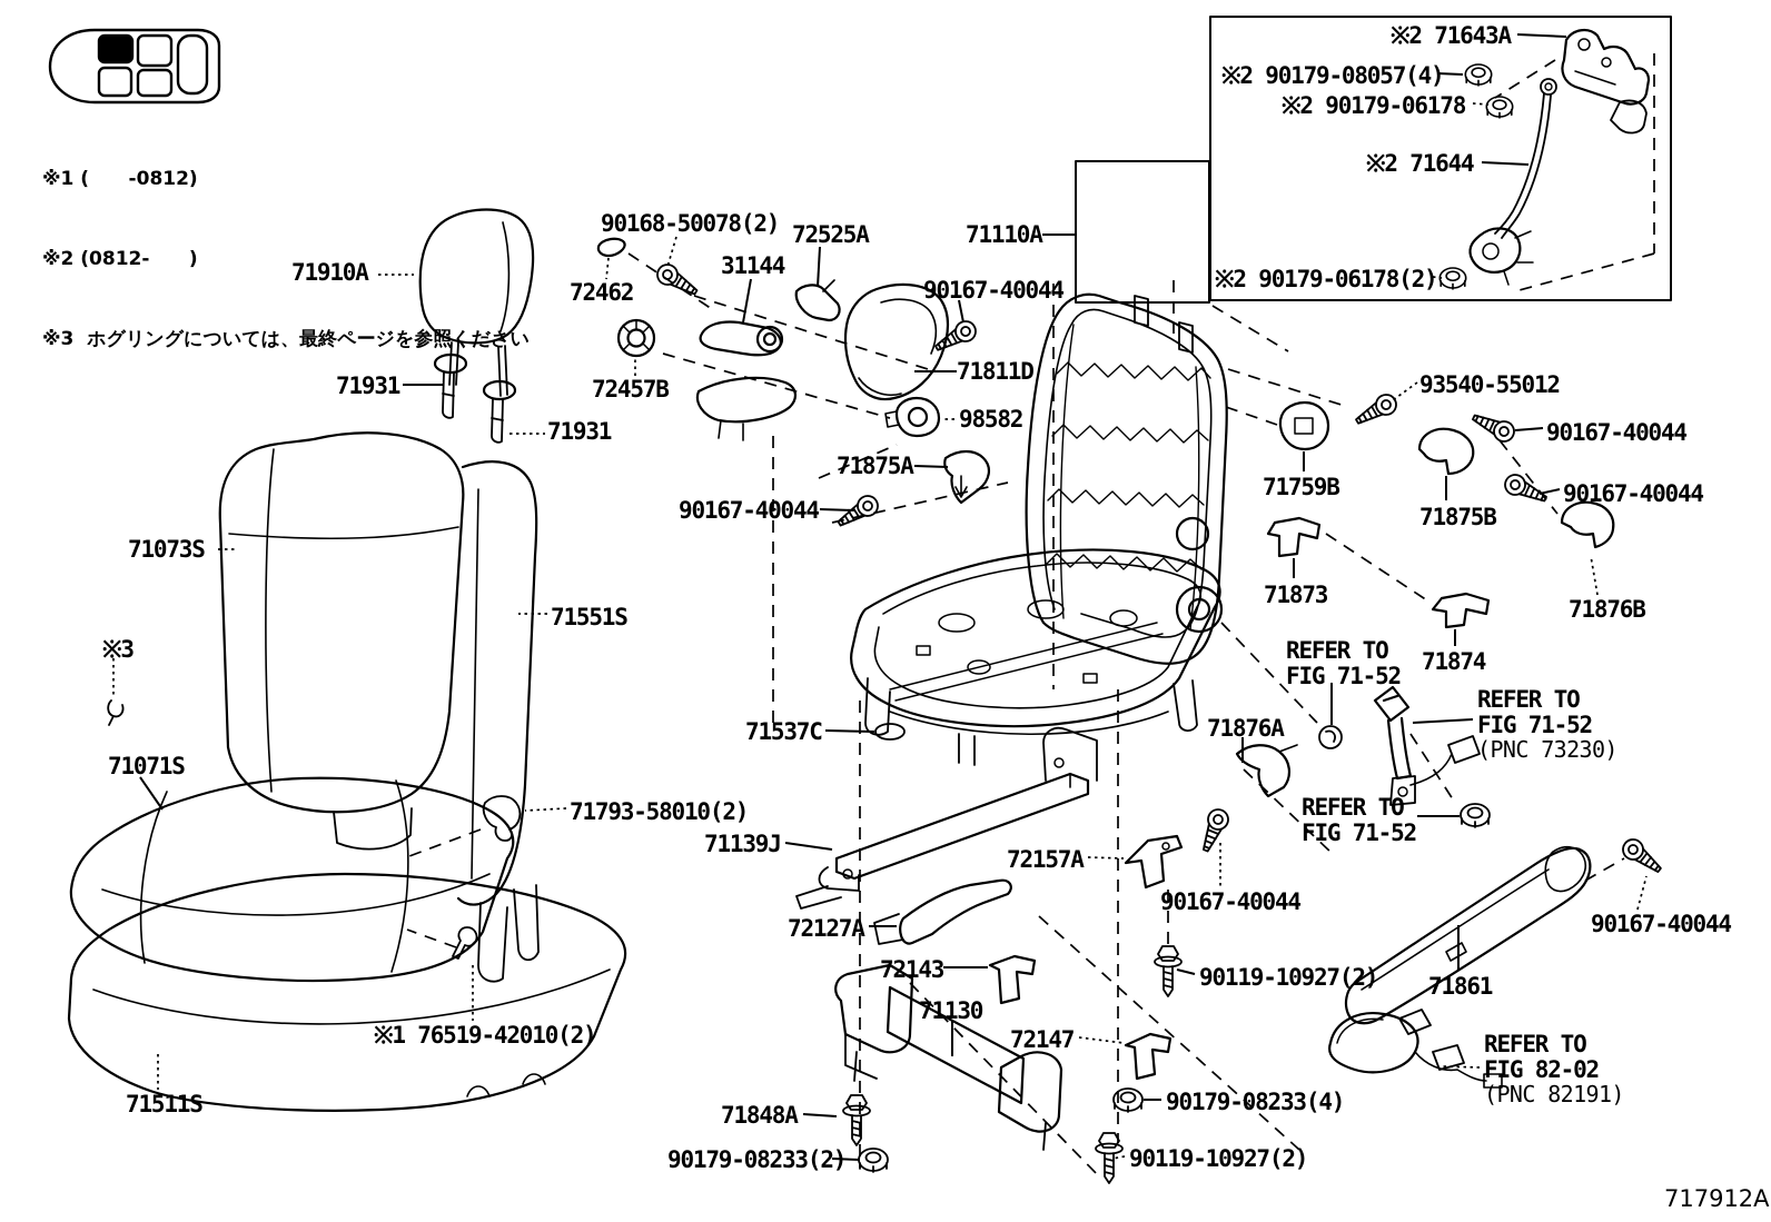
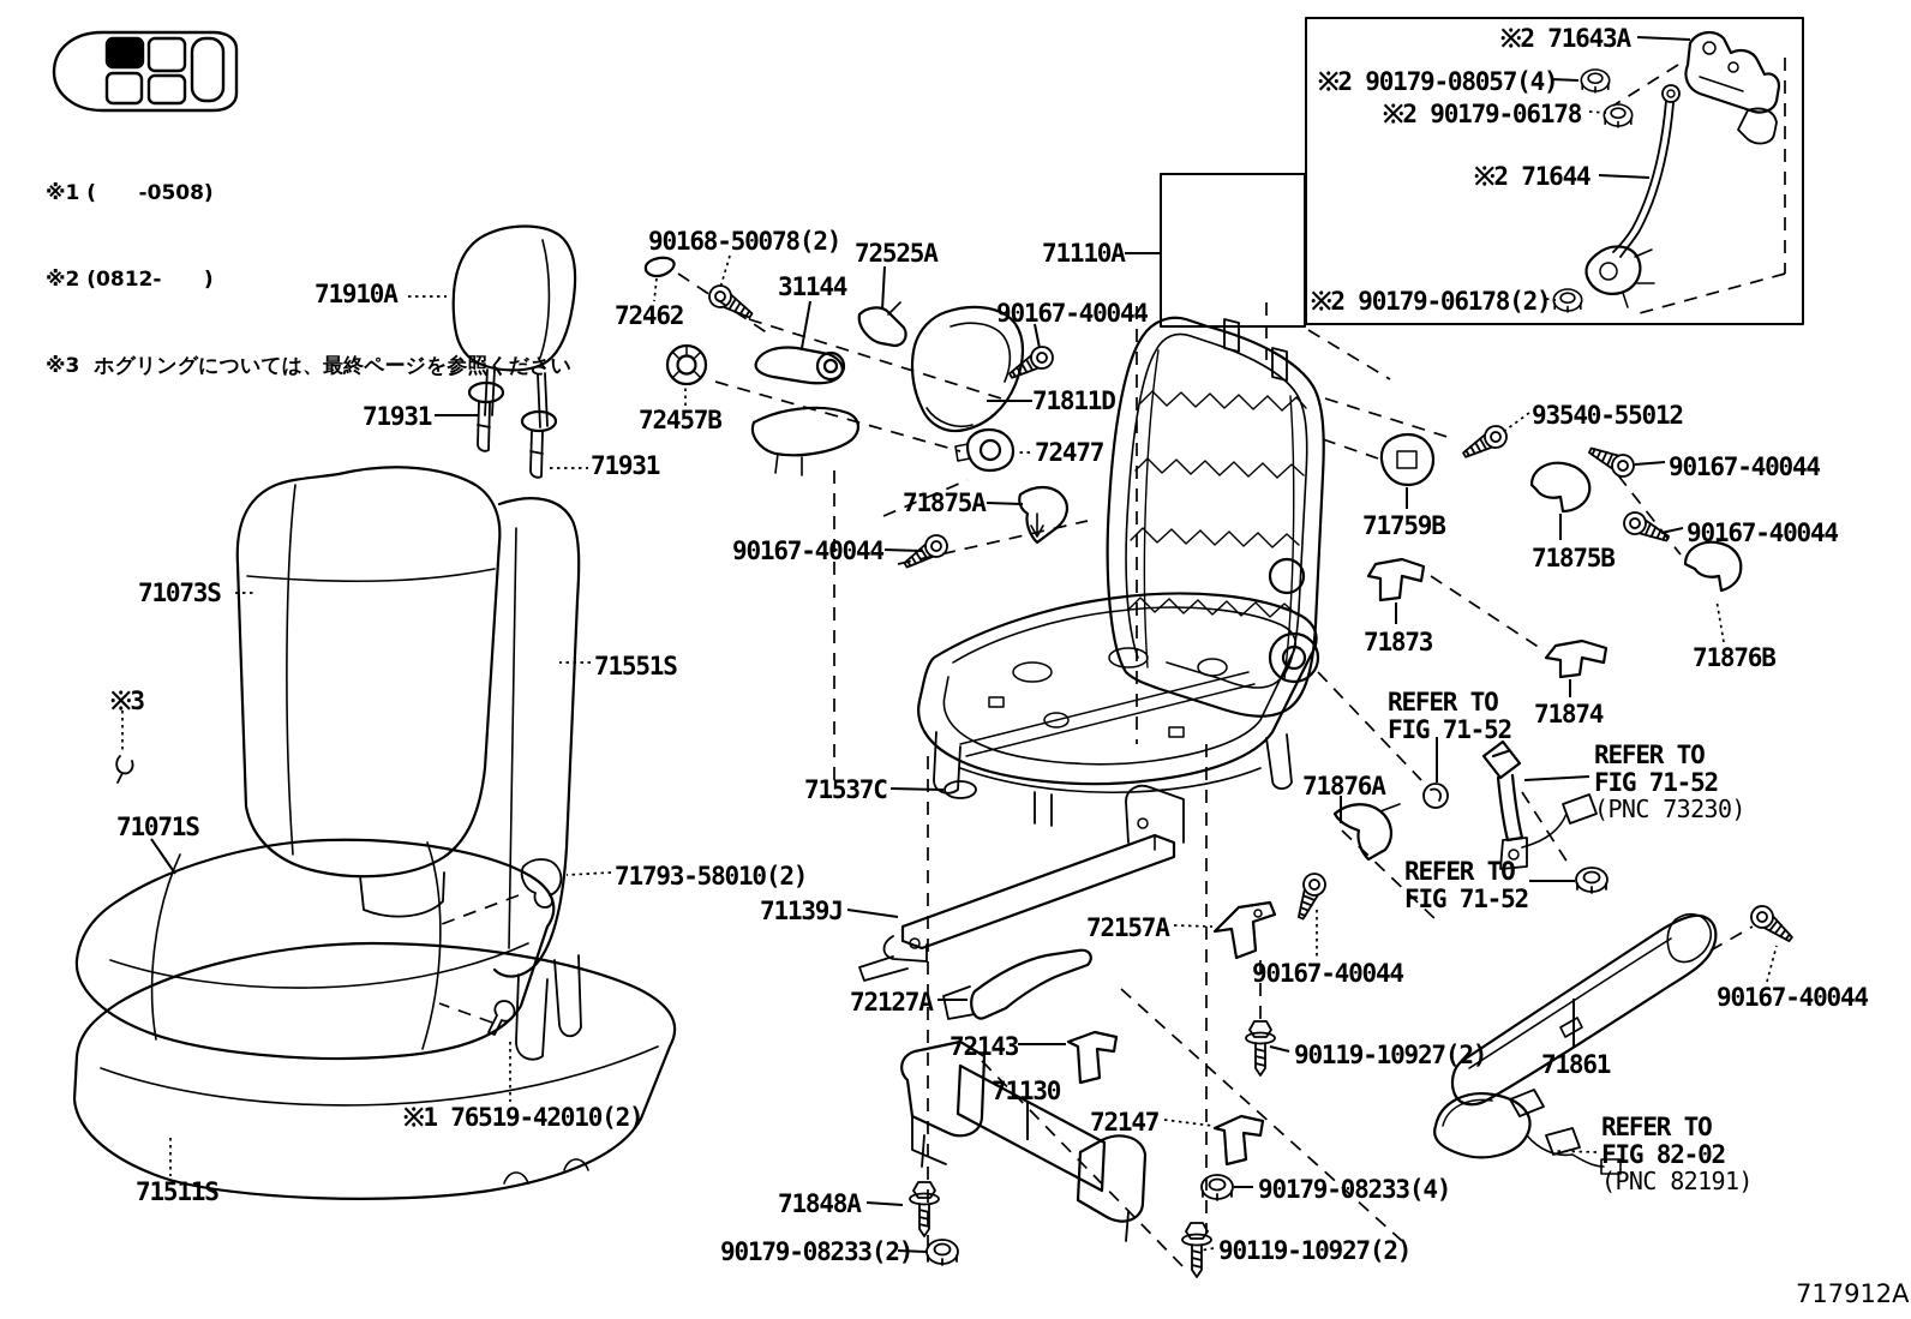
- ※1 ( -0812)
+ ※1 ( -0508)
  ※2 (0812- )
  ※3 ホグリングについては、最終ページを参照ください
  71910A
  71931
  71931
  90168-50078(2)
  72462
  31144
  72525A
  72457B
  90167-40044
  71110A
  71811D
- 98582
+ 72477
  71875A
  90167-40044
  71073S
  71551S
  ※3
  71071S
  71793-58010(2)
  71537C
  71139J
  72157A
  72127A
  72143
  71130
  72147
  71848A
  90179-08233(2)
  ※1 76519-42010(2)
  71511S
  90119-10927(2)
  90179-08233(4)
  90119-10927(2)
  90167-40044
  93540-55012
  90167-40044
  71759B
  71875B
  90167-40044
  71873
  71876B
  71874
  71876A
  REFER TO
  FIG 71-52
  REFER TO
  FIG 71-52
  (PNC 73230)
  REFER TO
  FIG 71-52
  71861
  REFER TO
  FIG 82-02
  (PNC 82191)
  90167-40044
  ※2 71643A
  ※2 90179-08057(4)
  ※2 90179-06178
  ※2 71644
  ※2 90179-06178(2)
  717912A
